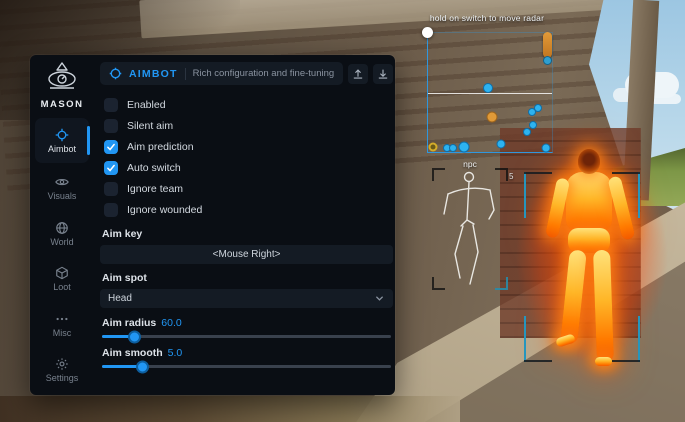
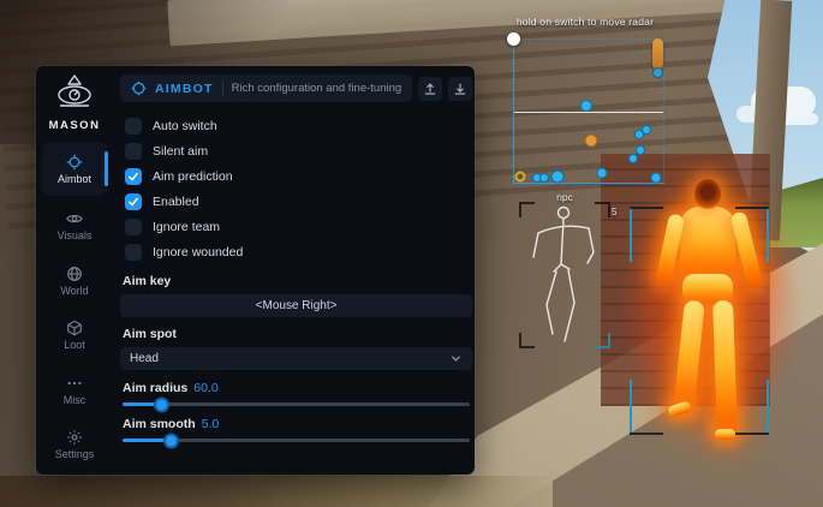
  npc
  5
  hold on switch to move radar
  MASON
  Aimbot
  Visuals
  World
  Loot
  Misc
  Settings
  AIMBOT
  Rich configuration and fine-tuning
- Enabled
+ Auto switch
  Silent aim
  Aim prediction
- Auto switch
+ Enabled
  Ignore team
  Ignore wounded
  Aim key
  <Mouse Right>
  Aim spot
  Head
  Aim radius
  60.0
  Aim smooth
  5.0
